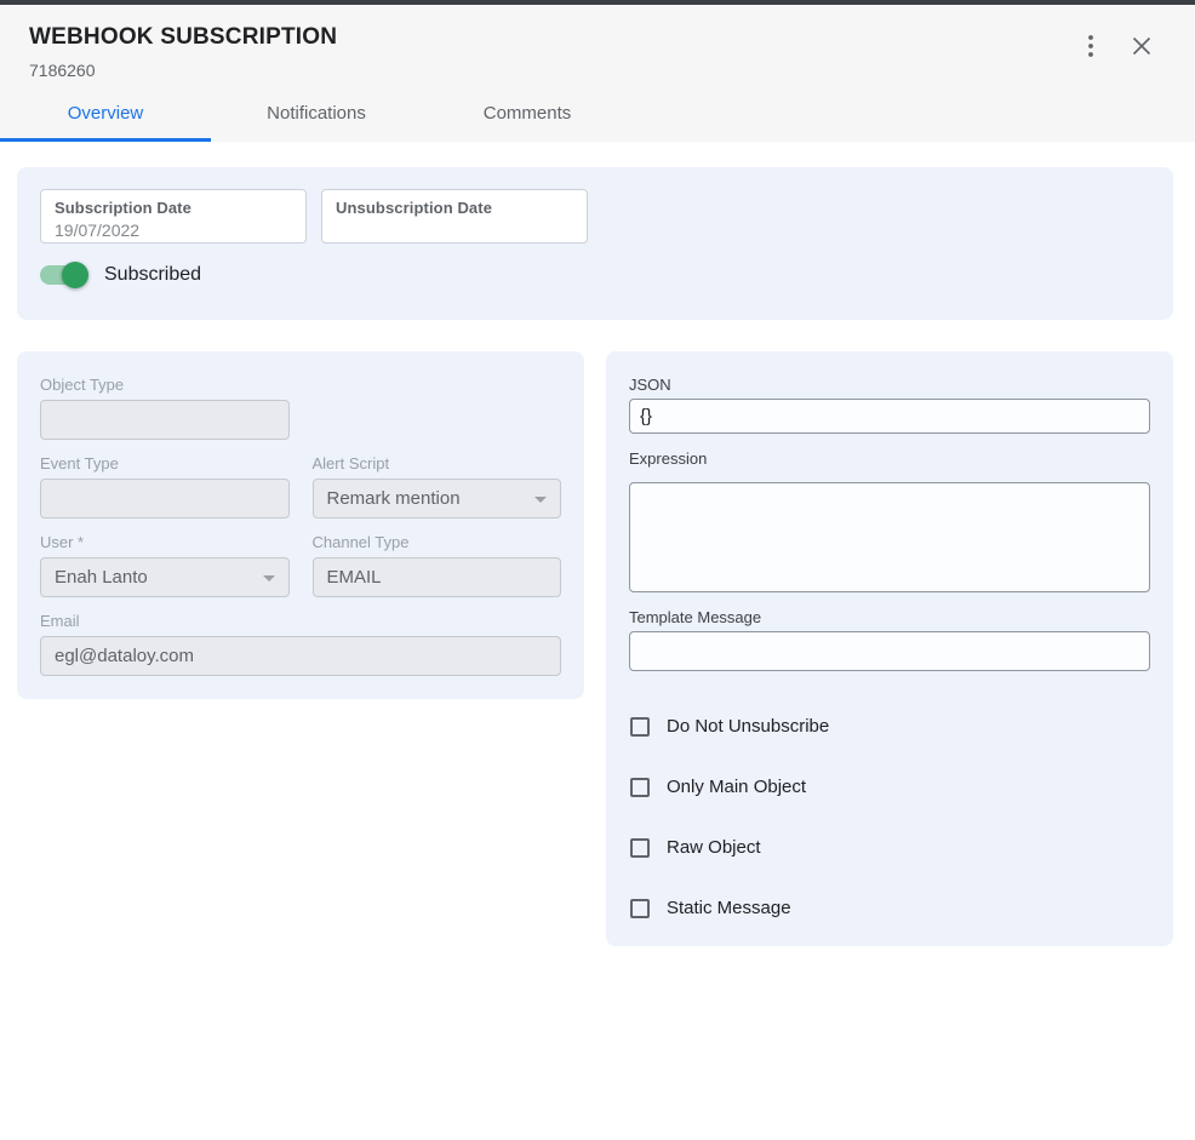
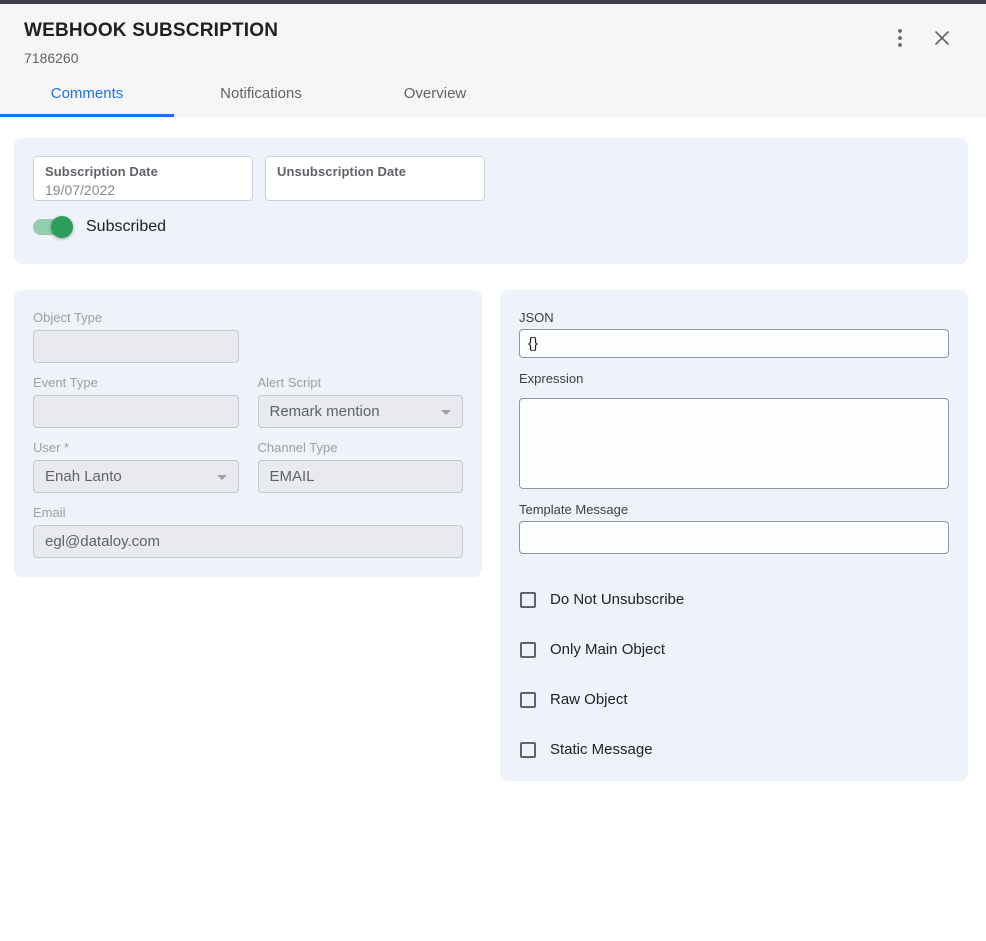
  WEBHOOK SUBSCRIPTION
  7186260
- Overview
+ Comments
  Notifications
- Comments
+ Overview
  Subscription Date
  19/07/2022
  Unsubscription Date
  Subscribed
  Object Type
  Event Type
  Alert Script
  Remark mention
  User *
  Enah Lanto
  Channel Type
  EMAIL
  Email
  egl@dataloy.com
  JSON
  {}
  Expression
  Template Message
  Do Not Unsubscribe
  Only Main Object
  Raw Object
  Static Message
